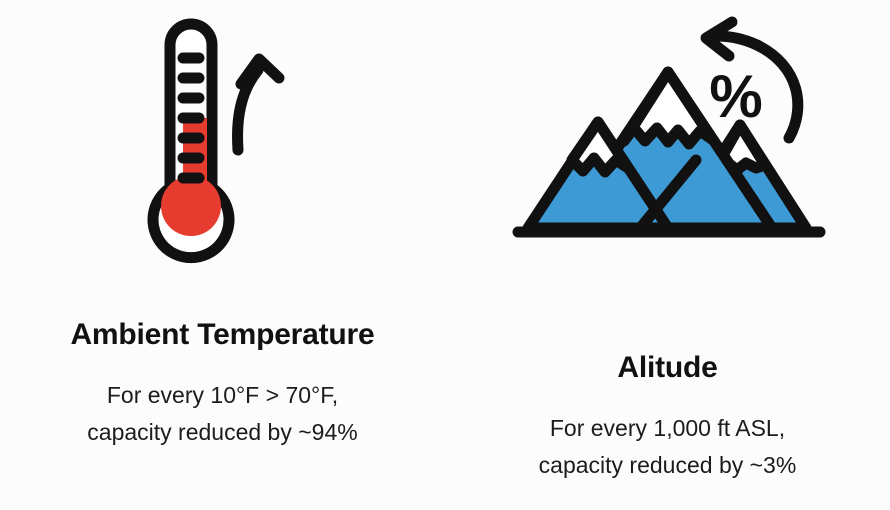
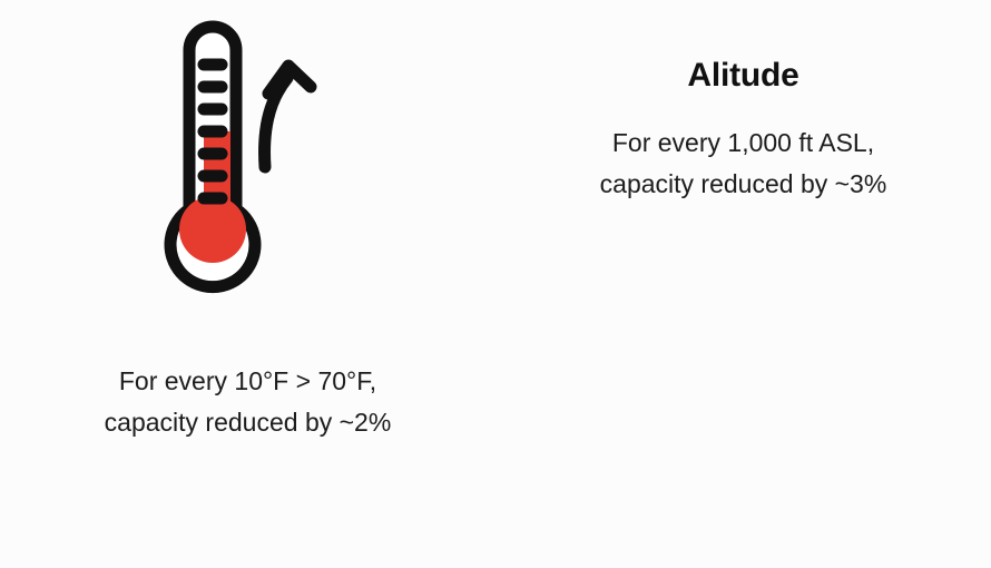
- Ambient Temperature
  For every 10°F > 70°F,
- capacity reduced by ~94%
+ capacity reduced by ~2%
- %
  Alitude
  For every 1,000 ft ASL,
  capacity reduced by ~3%
